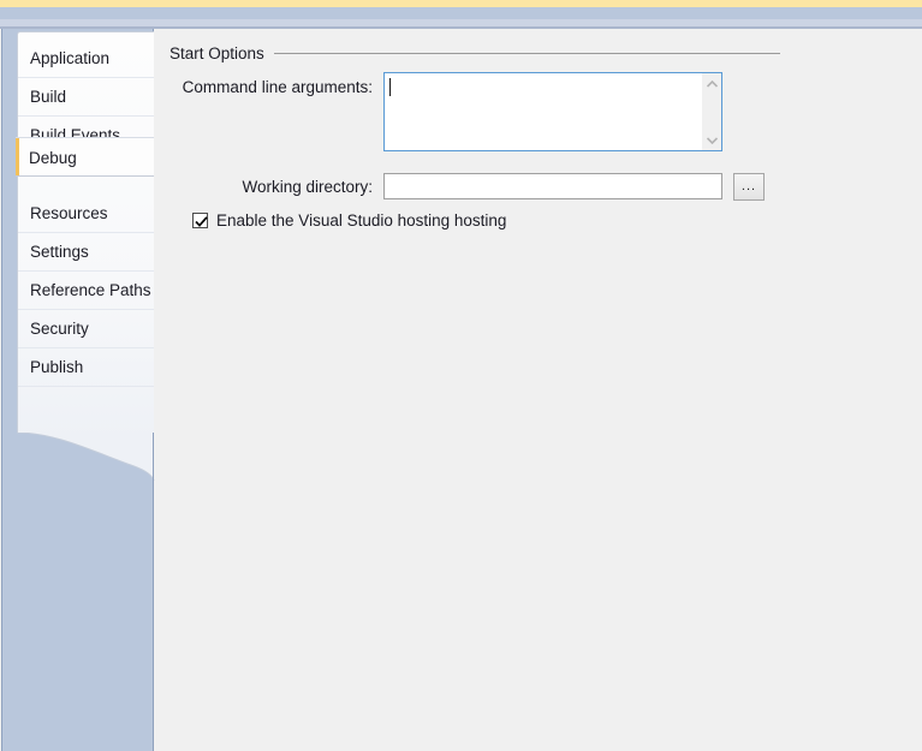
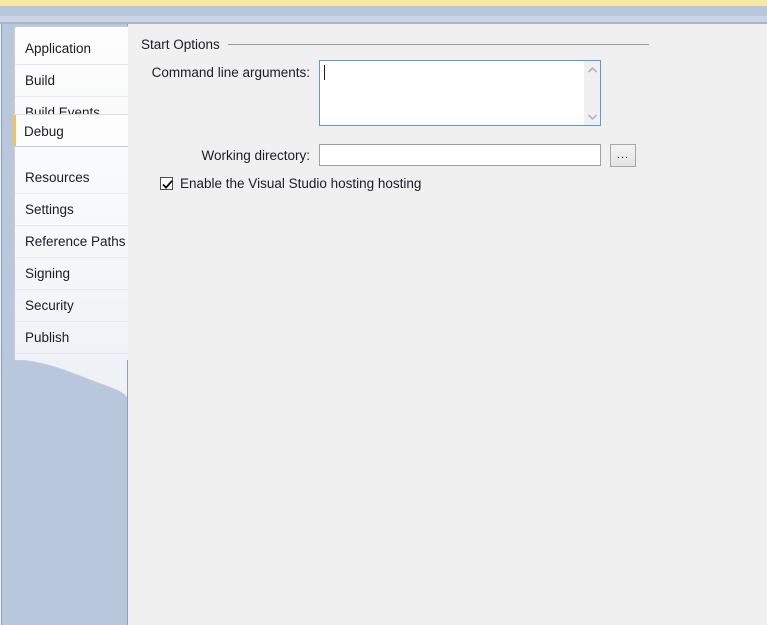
  Application
  Build
  Build Events
  Resources
  Settings
  Reference Paths
+ Signing
  Security
  Publish
  Debug
  Start Options
  Command line arguments:
  Working directory:
  ...
  Enable the Visual Studio hosting hosting
